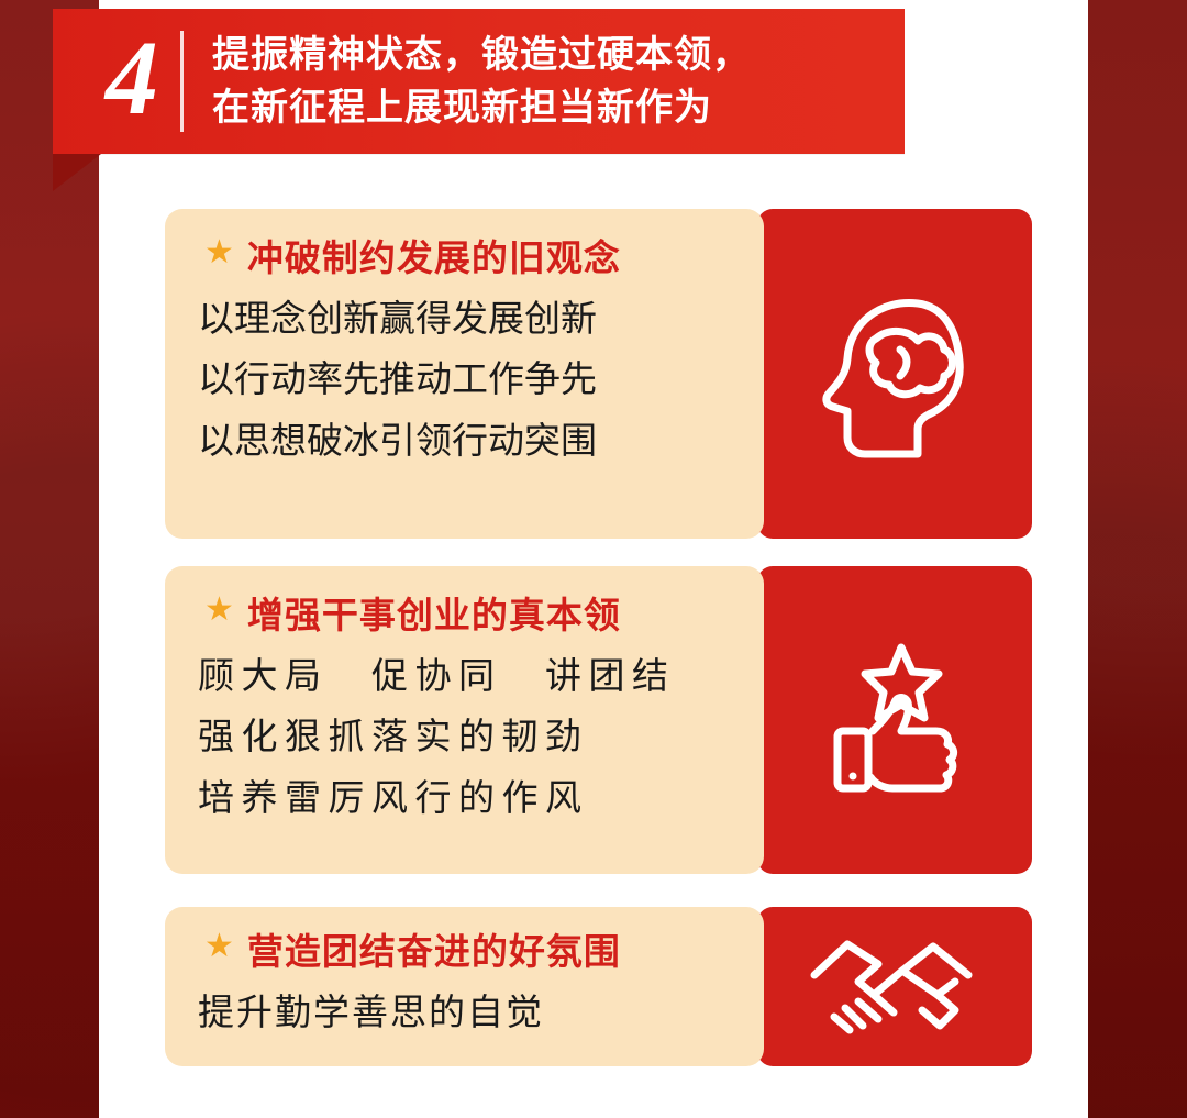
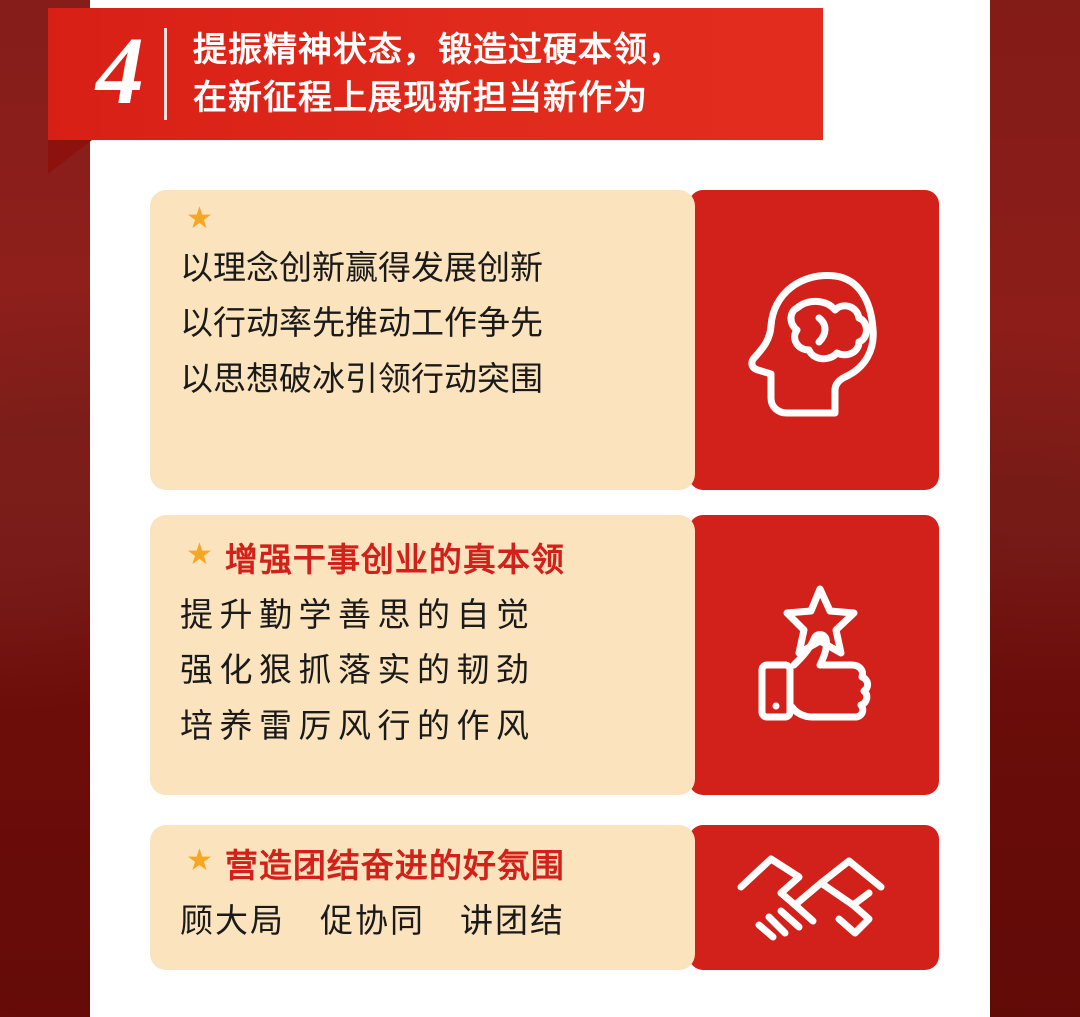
  4
  提振精神状态，锻造过硬本领，
  在新征程上展现新担当新作为
  ★
- 冲破制约发展的旧观念
  以理念创新赢得发展创新
  以行动率先推动工作争先
  以思想破冰引领行动突围
  ★
  增强干事创业的真本领
- 顾大局 促协同 讲团结
+ 提升勤学善思的自觉
  强化狠抓落实的韧劲
  培养雷厉风行的作风
  ★
  营造团结奋进的好氛围
- 提升勤学善思的自觉
+ 顾大局 促协同 讲团结
